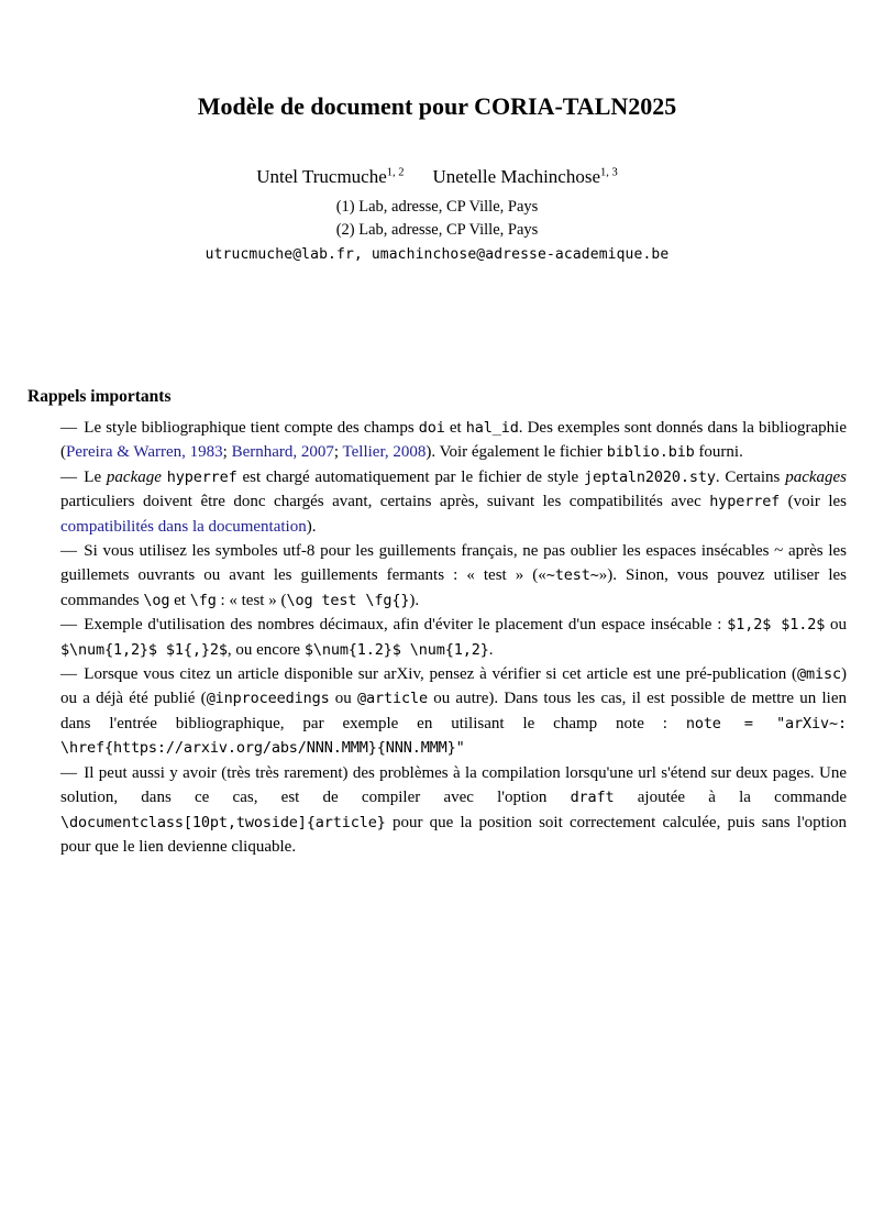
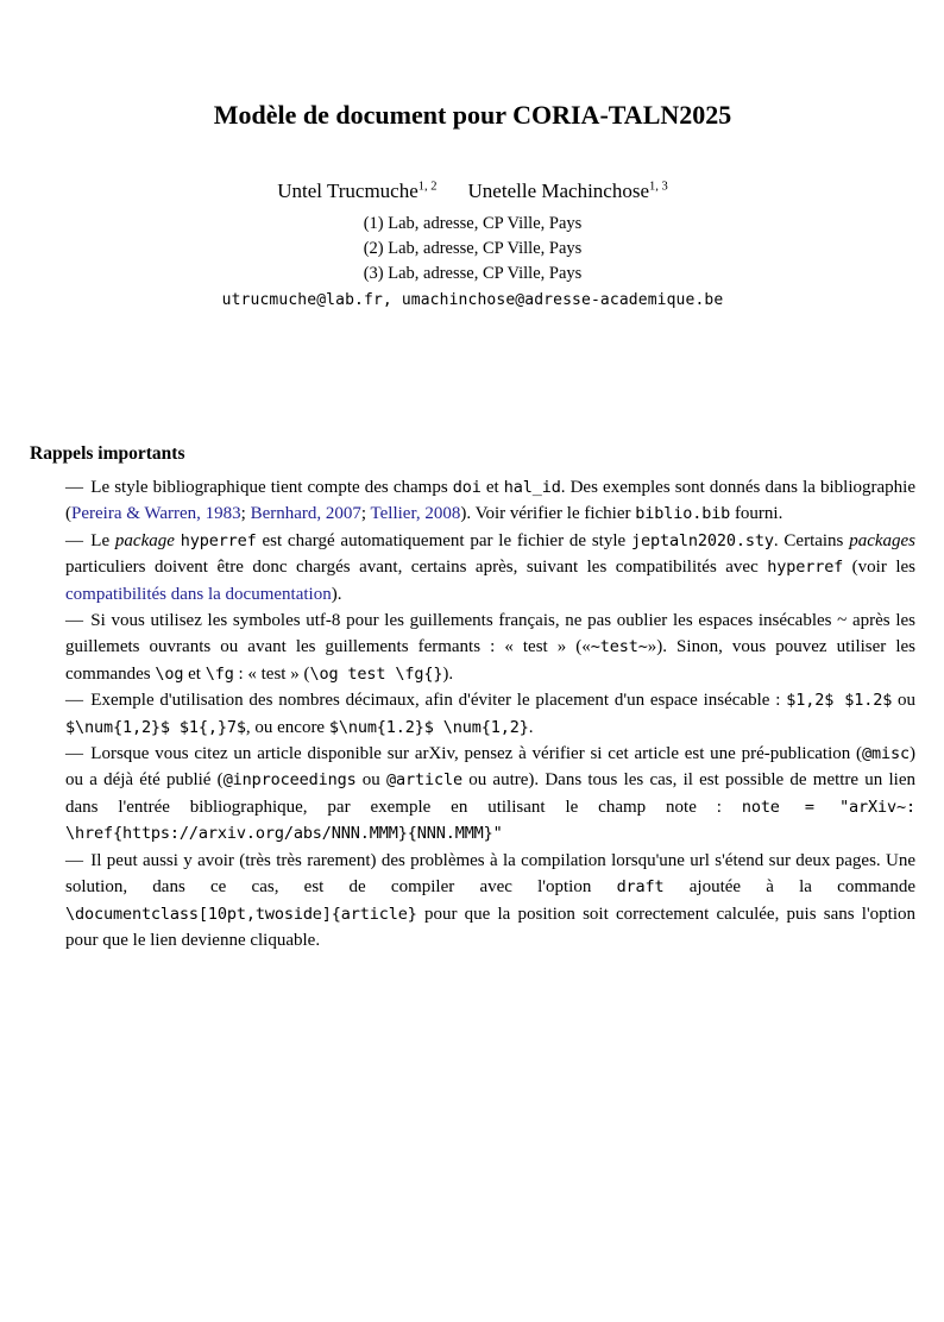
  Modèle de document pour CORIA-TALN2025
  Untel Trucmuche1, 2 Unetelle Machinchose1, 3
  (1) Lab, adresse, CP Ville, Pays
  (2) Lab, adresse, CP Ville, Pays
+ (3) Lab, adresse, CP Ville, Pays
  utrucmuche@lab.fr, umachinchose@adresse-academique.be
  Rappels importants
- — Le style bibliographique tient compte des champs doi et hal_id. Des exemples sont donnés dans la bibliographie (Pereira & Warren, 1983; Bernhard, 2007; Tellier, 2008). Voir également le fichier biblio.bib fourni.
+ — Le style bibliographique tient compte des champs doi et hal_id. Des exemples sont donnés dans la bibliographie (Pereira & Warren, 1983; Bernhard, 2007; Tellier, 2008). Voir vérifier le fichier biblio.bib fourni.
  — Le package hyperref est chargé automatiquement par le fichier de style jeptaln2020.sty. Certains packages particuliers doivent être donc chargés avant, certains après, suivant les compatibilités avec hyperref (voir les compatibilités dans la documentation).
  — Si vous utilisez les symboles utf-8 pour les guillements français, ne pas oublier les espaces insécables ~ après les guillemets ouvrants ou avant les guillements fermants : « test » («~test~»). Sinon, vous pouvez utiliser les commandes \og et \fg : « test » (\og test \fg{}).
- — Exemple d'utilisation des nombres décimaux, afin d'éviter le placement d'un espace insécable : $1,2$ $1.2$ ou $\num{1,2}$ $1{,}2$, ou encore $\num{1.2}$ \num{1,2}.
+ — Exemple d'utilisation des nombres décimaux, afin d'éviter le placement d'un espace insécable : $1,2$ $1.2$ ou $\num{1,2}$ $1{,}7$, ou encore $\num{1.2}$ \num{1,2}.
  — Lorsque vous citez un article disponible sur arXiv, pensez à vérifier si cet article est une pré-publication (@misc) ou a déjà été publié (@inproceedings ou @article ou autre). Dans tous les cas, il est possible de mettre un lien dans l'entrée bibliographique, par exemple en utilisant le champ note : note = "arXiv~: \href{https://arxiv.org/abs/NNN.MMM}{NNN.MMM}"
  — Il peut aussi y avoir (très très rarement) des problèmes à la compilation lorsqu'une url s'étend sur deux pages. Une solution, dans ce cas, est de compiler avec l'option draft ajoutée à la commande \documentclass[10pt,twoside]{article} pour que la position soit correctement calculée, puis sans l'option pour que le lien devienne cliquable.
